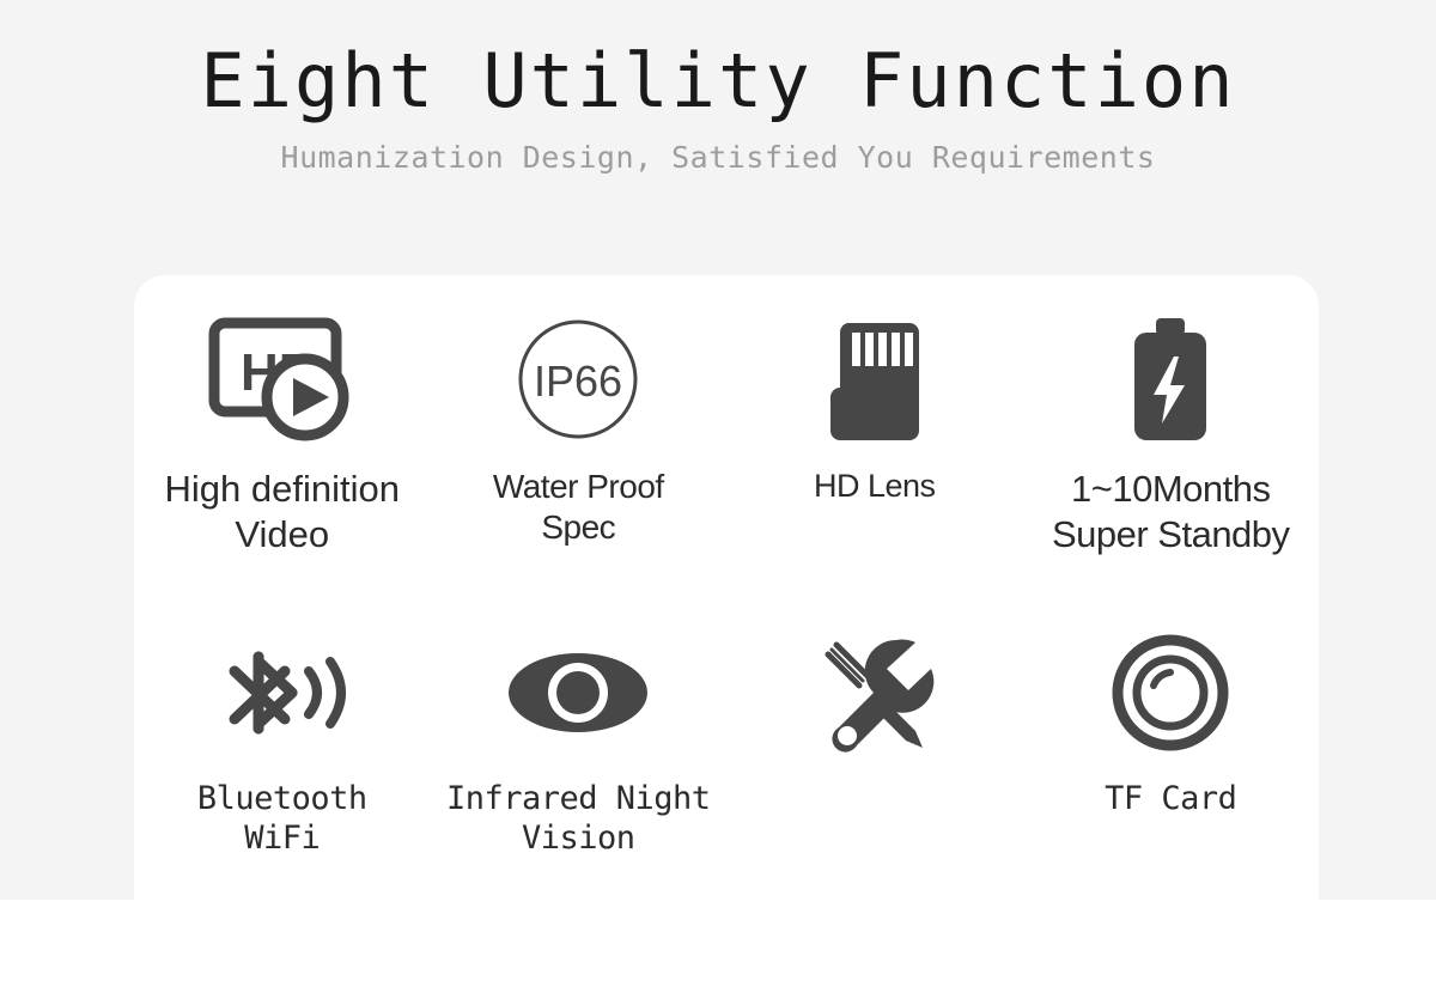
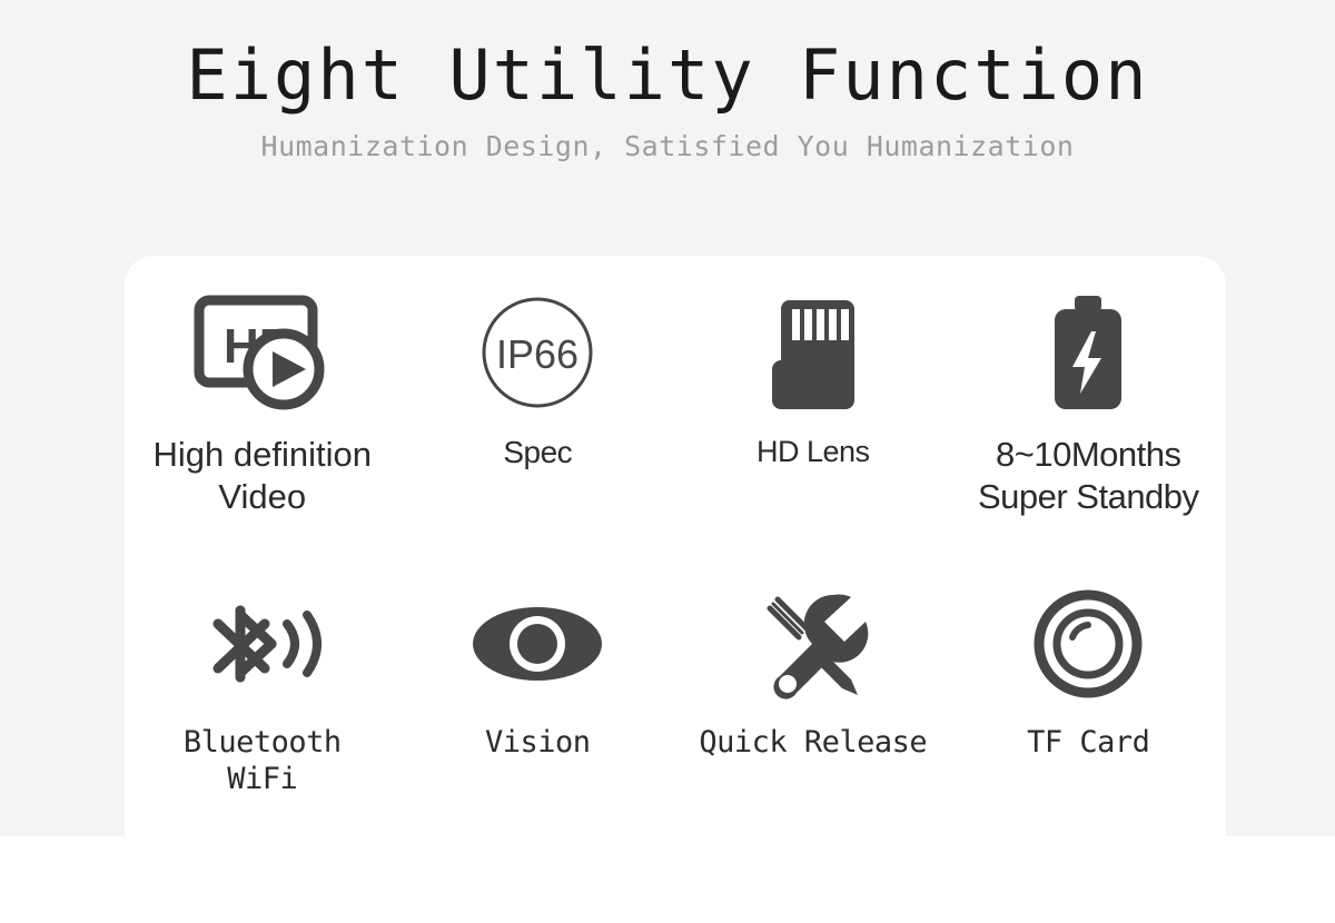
  Eight Utility Function
- Humanization Design, Satisfied You Requirements
+ Humanization Design, Satisfied You Humanization
  High definition
  Video
  IP66
- Water Proof
  Spec
  HD Lens
- 1~10Months
+ 8~10Months
  Super Standby
  Bluetooth
  WiFi
- Infrared Night
  Vision
+ Quick Release
  TF Card
